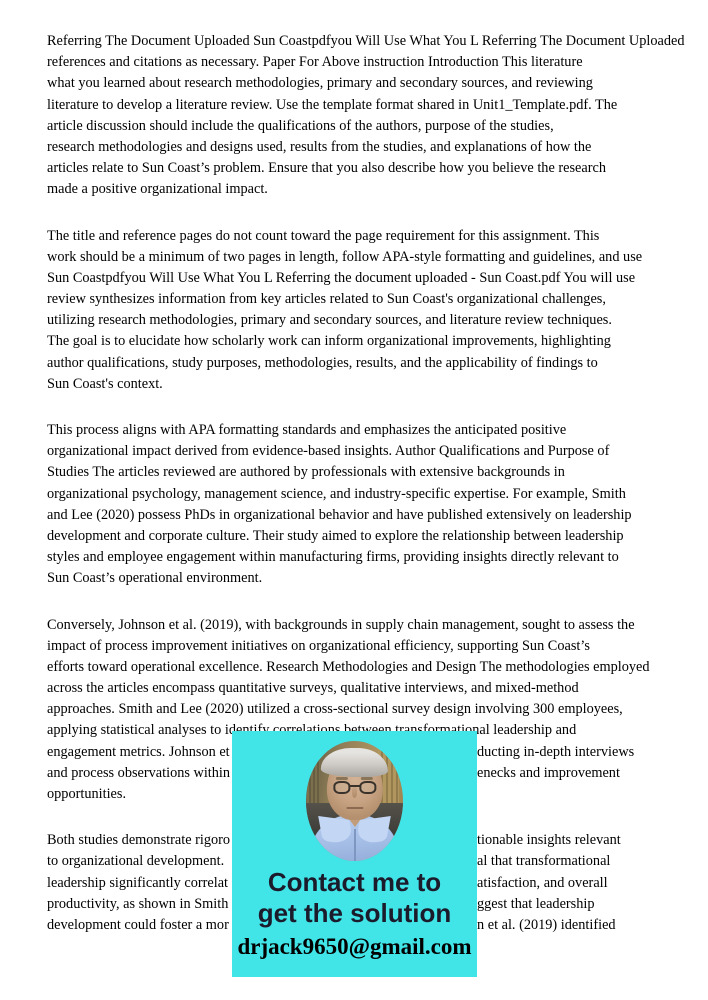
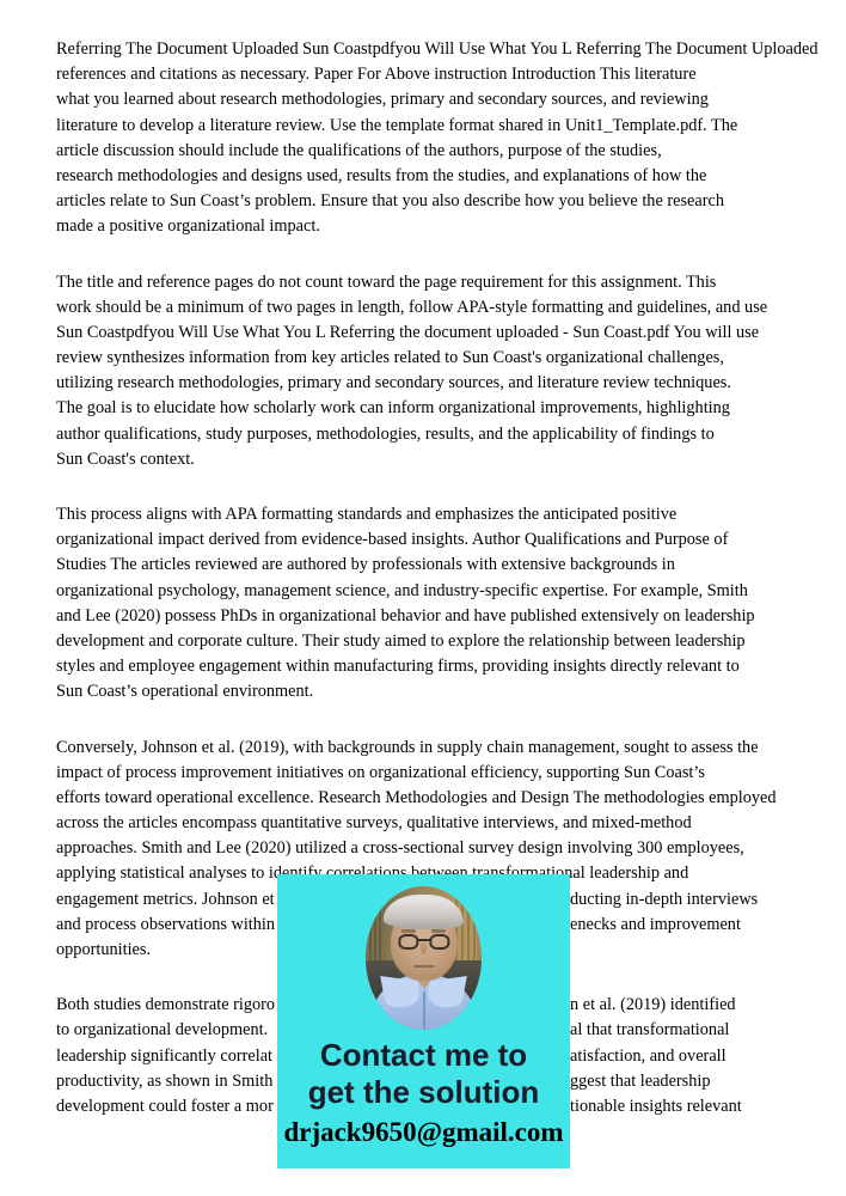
  Referring The Document Uploaded Sun Coastpdfyou Will Use What You L Referring The Document Uploaded
  references and citations as necessary. Paper For Above instruction Introduction This literature
  what you learned about research methodologies, primary and secondary sources, and reviewing
  literature to develop a literature review. Use the template format shared in Unit1_Template.pdf. The
  article discussion should include the qualifications of the authors, purpose of the studies,
  research methodologies and designs used, results from the studies, and explanations of how the
  articles relate to Sun Coast’s problem. Ensure that you also describe how you believe the research
  made a positive organizational impact.
  The title and reference pages do not count toward the page requirement for this assignment. This
  work should be a minimum of two pages in length, follow APA-style formatting and guidelines, and use
  Sun Coastpdfyou Will Use What You L Referring the document uploaded - Sun Coast.pdf You will use
  review synthesizes information from key articles related to Sun Coast's organizational challenges,
  utilizing research methodologies, primary and secondary sources, and literature review techniques.
  The goal is to elucidate how scholarly work can inform organizational improvements, highlighting
  author qualifications, study purposes, methodologies, results, and the applicability of findings to
  Sun Coast's context.
  This process aligns with APA formatting standards and emphasizes the anticipated positive
  organizational impact derived from evidence-based insights. Author Qualifications and Purpose of
  Studies The articles reviewed are authored by professionals with extensive backgrounds in
  organizational psychology, management science, and industry-specific expertise. For example, Smith
  and Lee (2020) possess PhDs in organizational behavior and have published extensively on leadership
  development and corporate culture. Their study aimed to explore the relationship between leadership
  styles and employee engagement within manufacturing firms, providing insights directly relevant to
  Sun Coast’s operational environment.
  Conversely, Johnson et al. (2019), with backgrounds in supply chain management, sought to assess the
  impact of process improvement initiatives on organizational efficiency, supporting Sun Coast’s
  efforts toward operational excellence. Research Methodologies and Design The methodologies employed
  across the articles encompass quantitative surveys, qualitative interviews, and mixed-method
  approaches. Smith and Lee (2020) utilized a cross-sectional survey design involving 300 employees,
  engagement metrics. Johnson et
  ducting in-depth interviews
  and process observations within
  enecks and improvement
  opportunities.
  Both studies demonstrate rigoro
- tionable insights relevant
+ n et al. (2019) identified
  to organizational development.
  al that transformational
  leadership significantly correlat
  atisfaction, and overall
  productivity, as shown in Smith
  ggest that leadership
  development could foster a mor
- n et al. (2019) identified
+ tionable insights relevant
  Contact me to
  get the solution
  drjack9650@gmail.com
